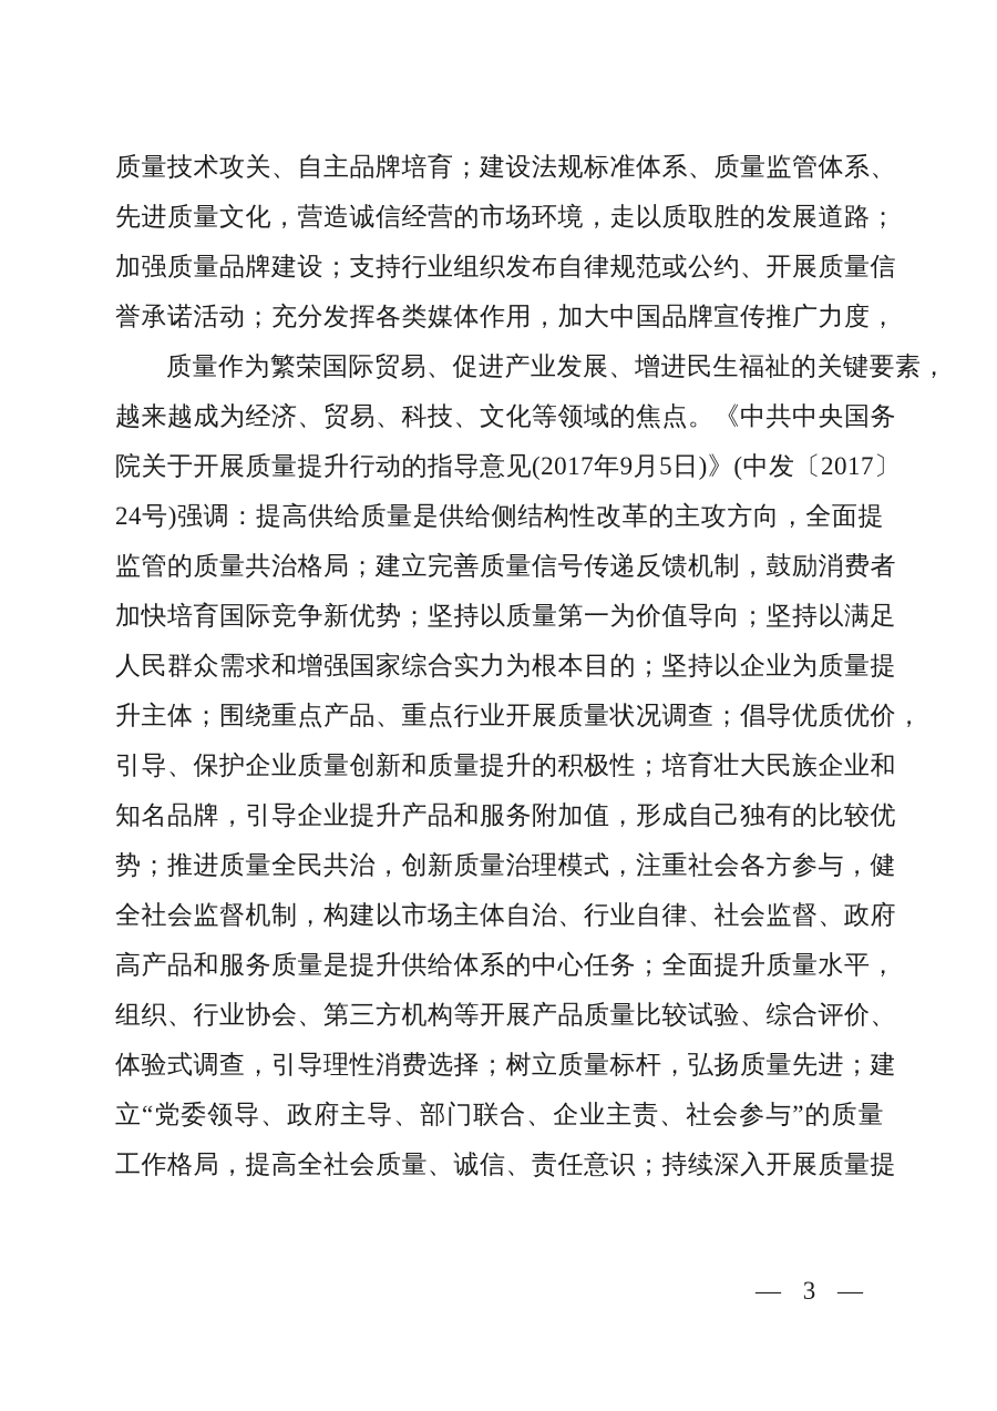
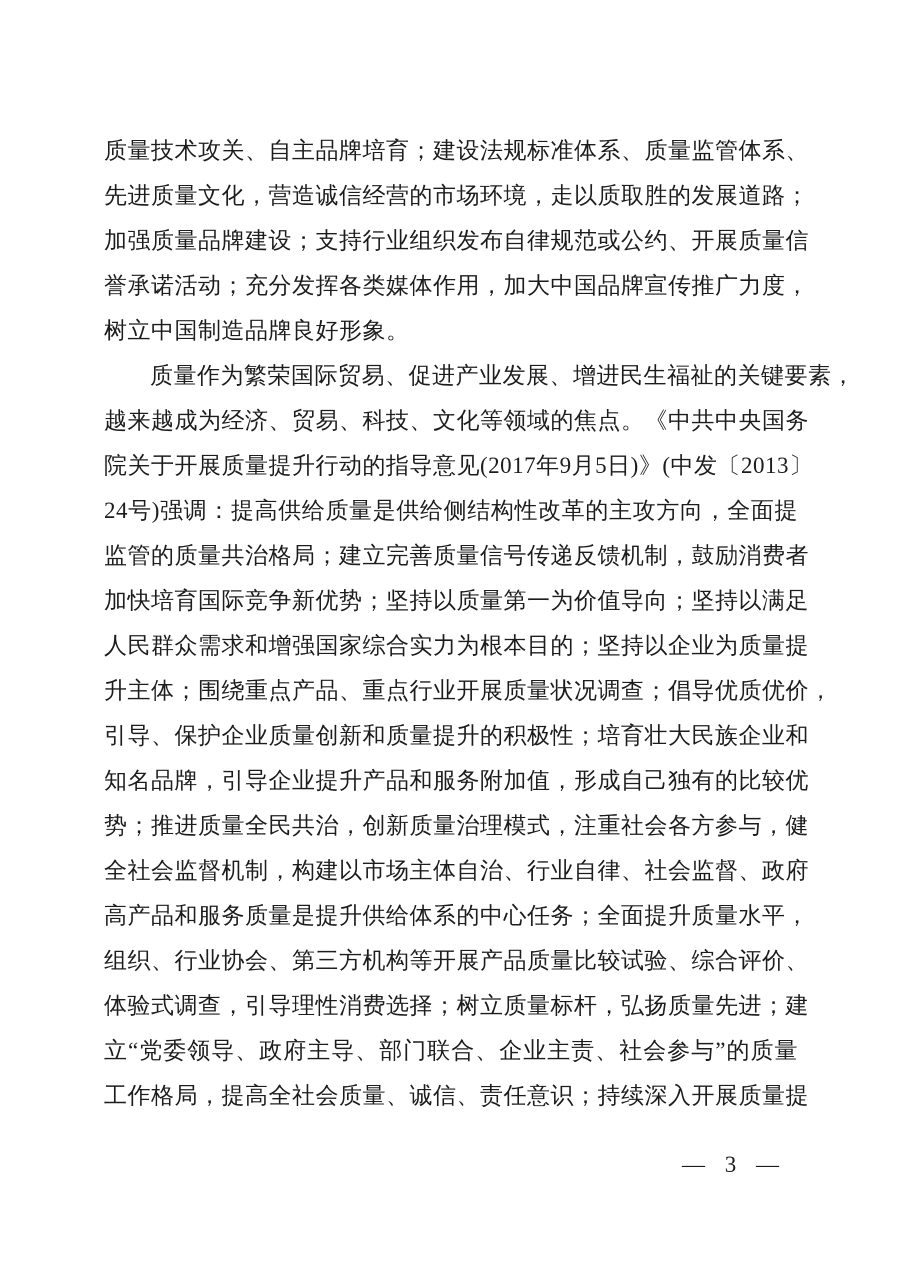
  质量技术攻关、自主品牌培育；建设法规标准体系、质量监管体系、
  先进质量文化，营造诚信经营的市场环境，走以质取胜的发展道路；
  加强质量品牌建设；支持行业组织发布自律规范或公约、开展质量信
  誉承诺活动；充分发挥各类媒体作用，加大中国品牌宣传推广力度，
+ 树立中国制造品牌良好形象。
  质量作为繁荣国际贸易、促进产业发展、增进民生福祉的关键要素，
  越来越成为经济、贸易、科技、文化等领域的焦点。《中共中央国务
- 院关于开展质量提升行动的指导意见(2017年9月5日)》(中发〔2017〕
+ 院关于开展质量提升行动的指导意见(2017年9月5日)》(中发〔2013〕
  24号)强调：提高供给质量是供给侧结构性改革的主攻方向，全面提
  监管的质量共治格局；建立完善质量信号传递反馈机制，鼓励消费者
  加快培育国际竞争新优势；坚持以质量第一为价值导向；坚持以满足
  人民群众需求和增强国家综合实力为根本目的；坚持以企业为质量提
  升主体；围绕重点产品、重点行业开展质量状况调查；倡导优质优价，
  引导、保护企业质量创新和质量提升的积极性；培育壮大民族企业和
  知名品牌，引导企业提升产品和服务附加值，形成自己独有的比较优
  势；推进质量全民共治，创新质量治理模式，注重社会各方参与，健
  全社会监督机制，构建以市场主体自治、行业自律、社会监督、政府
  高产品和服务质量是提升供给体系的中心任务；全面提升质量水平，
  组织、行业协会、第三方机构等开展产品质量比较试验、综合评价、
  体验式调查，引导理性消费选择；树立质量标杆，弘扬质量先进；建
  立“党委领导、政府主导、部门联合、企业主责、社会参与”的质量
  工作格局，提高全社会质量、诚信、责任意识；持续深入开展质量提
  — 3 —
